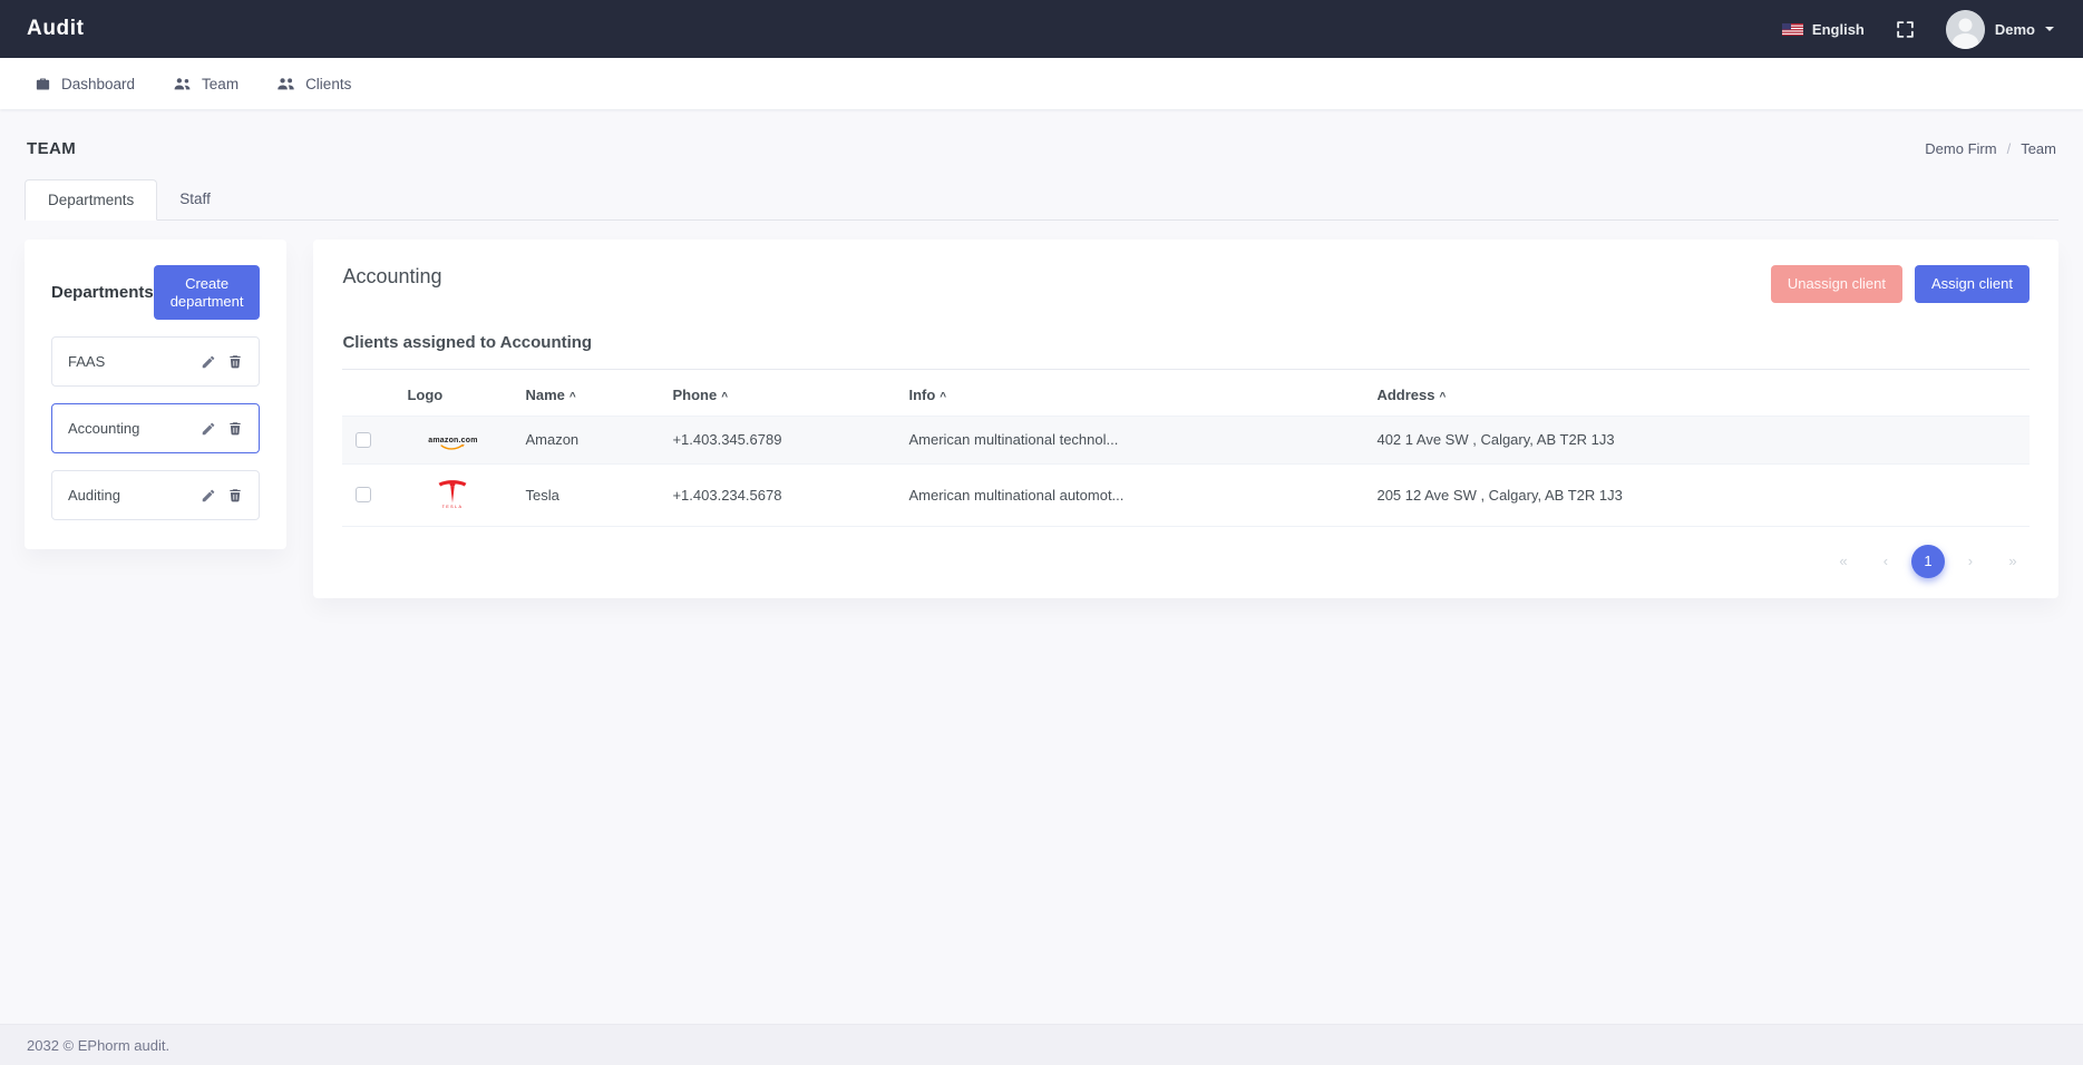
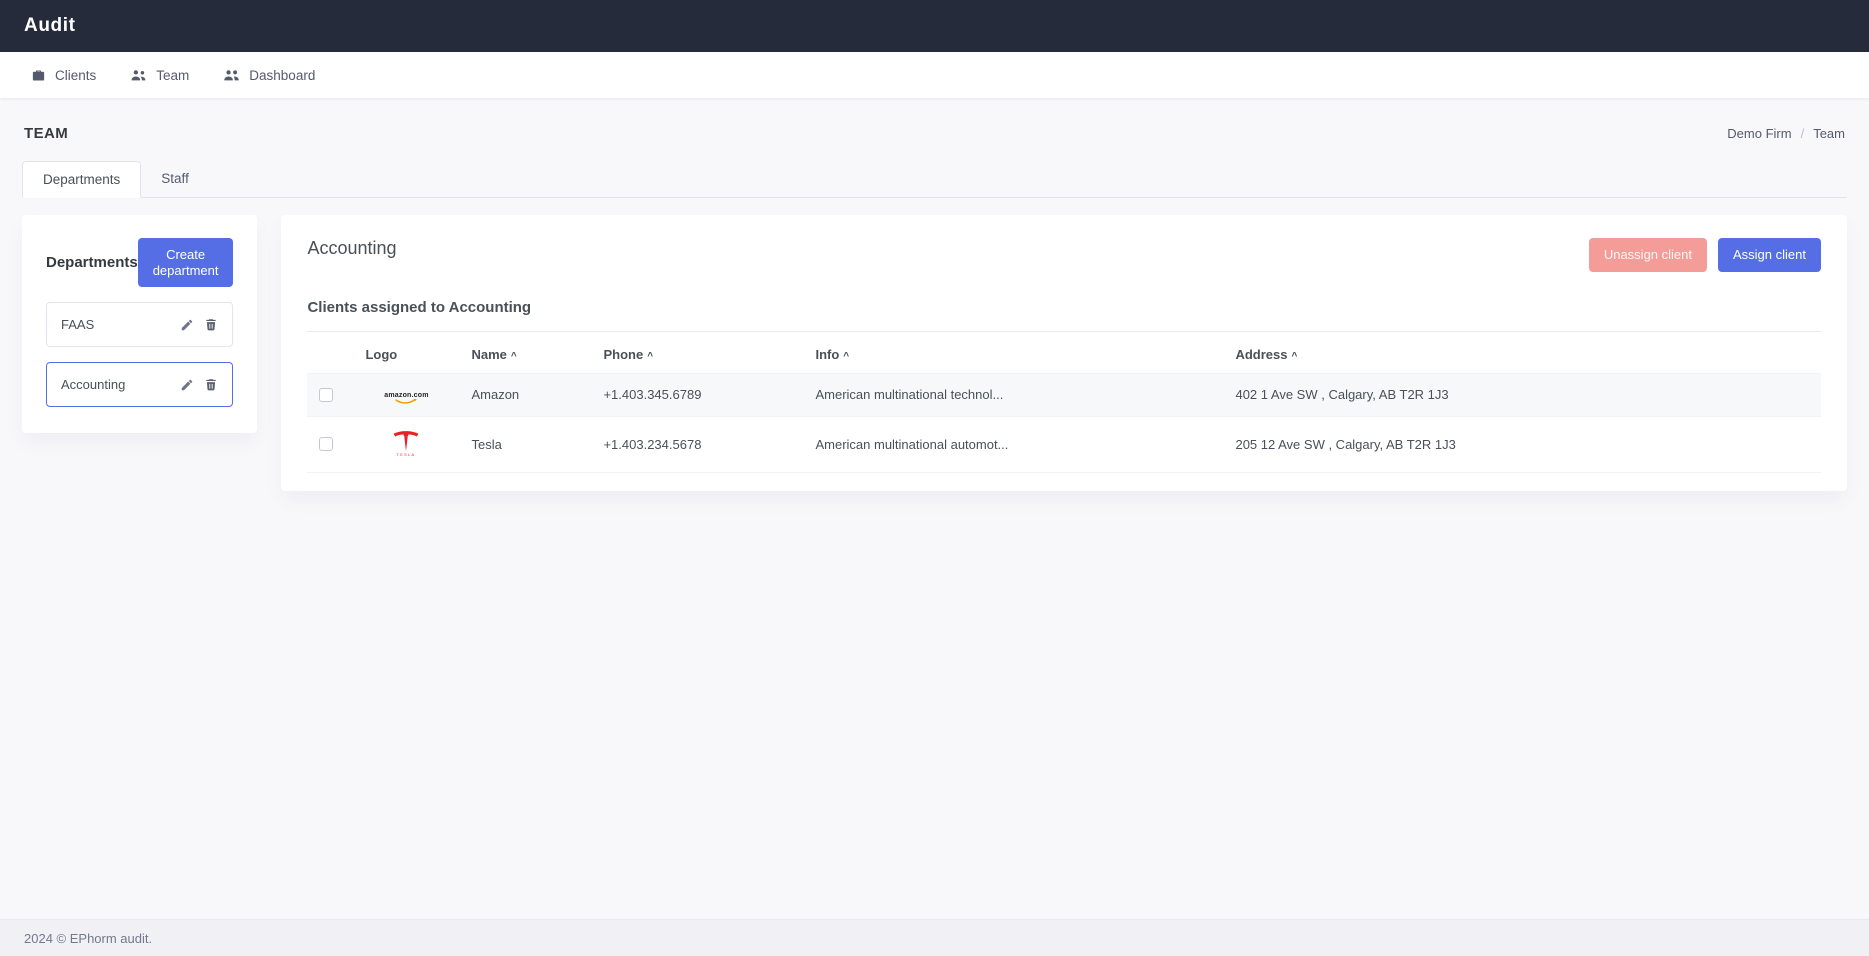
  Audit
- English
- Demo
- Dashboard
+ Clients
  Team
- Clients
+ Dashboard
  TEAM
  Demo Firm
  /
  Team
  Departments
  Staff
  Departments
  Create department
  FAAS
  Accounting
- Auditing
  Accounting
  Unassign client
  Assign client
  Clients assigned to Accounting
  	Logo	Name ^	Phone ^	Info ^	Address ^
  		Amazon	+1.403.345.6789	American multinational technol...	402 1 Ave SW , Calgary, AB T2R 1J3
  		Tesla	+1.403.234.5678	American multinational automot...	205 12 Ave SW , Calgary, AB T2R 1J3
- «
- ‹
- 1
- ›
- »
- 2032 © EPhorm audit.
+ 2024 © EPhorm audit.
